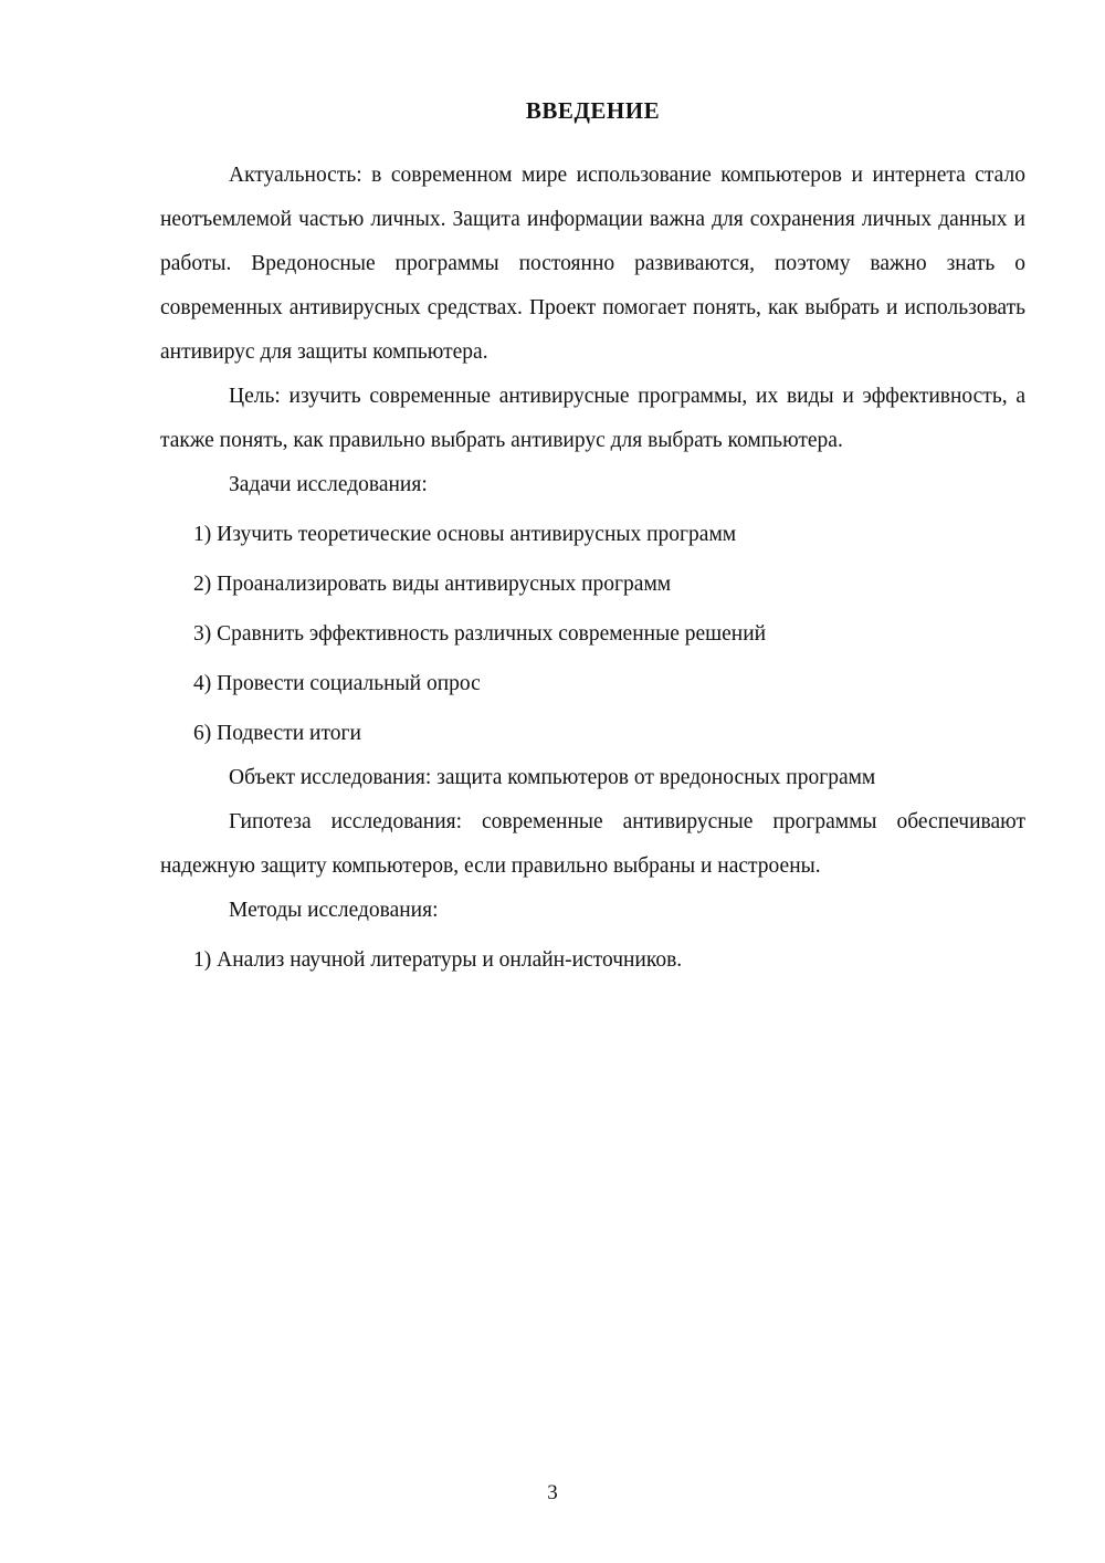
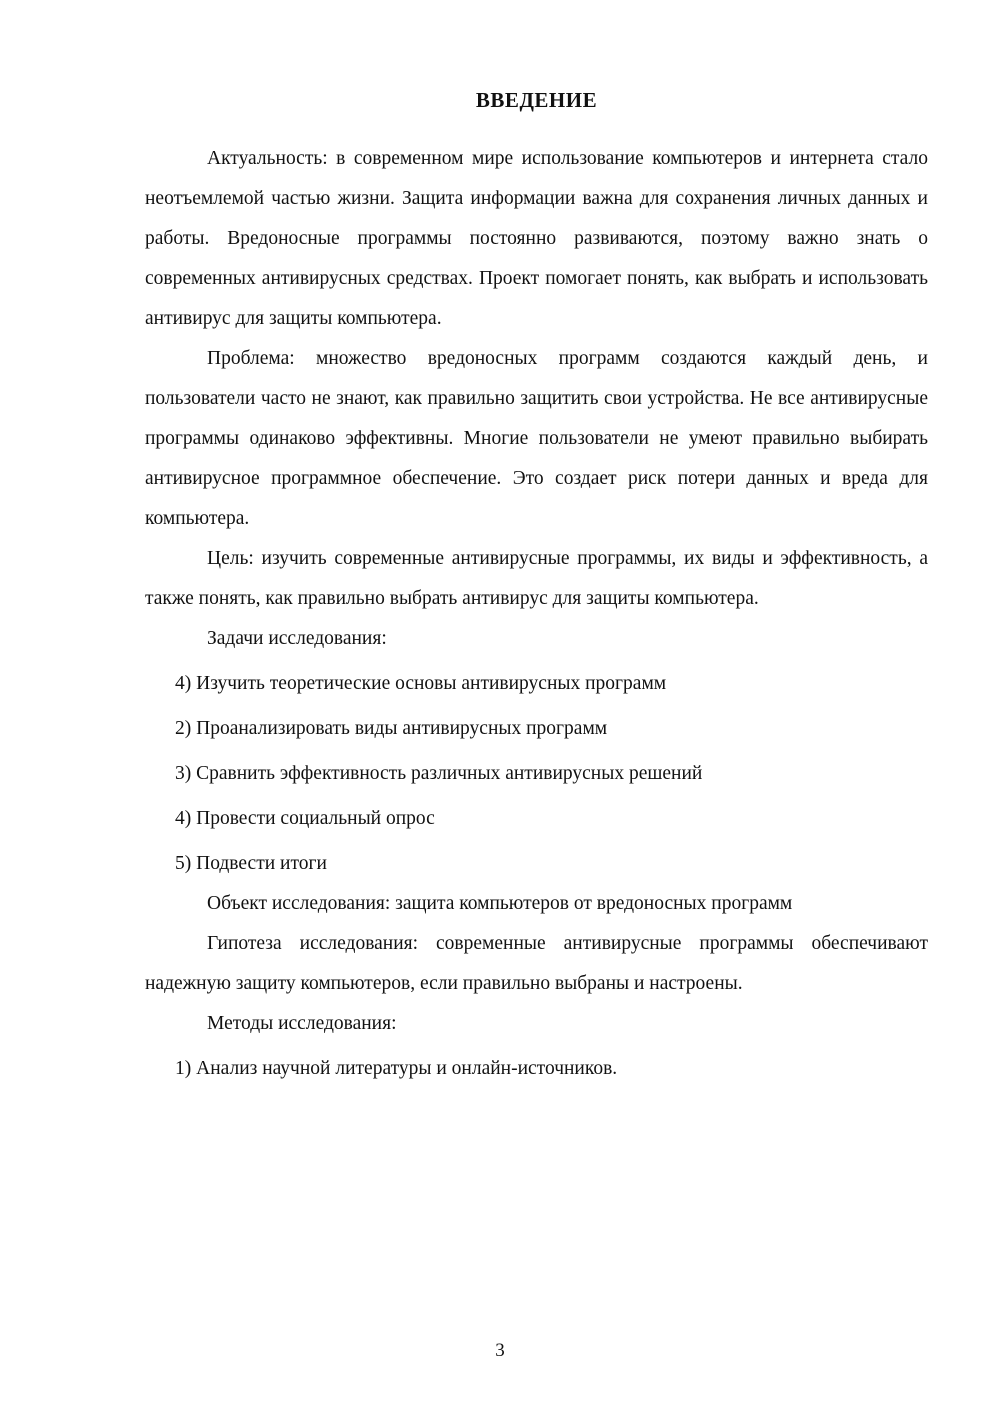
  ВВЕДЕНИЕ
- Актуальность: в современном мире использование компьютеров и интернета стало неотъемлемой частью личных. Защита информации важна для сохранения личных данных и работы. Вредоносные программы постоянно развиваются, поэтому важно знать о современных антивирусных средствах. Проект помогает понять, как выбрать и использовать антивирус для защиты компьютера.
+ Актуальность: в современном мире использование компьютеров и интернета стало неотъемлемой частью жизни. Защита информации важна для сохранения личных данных и работы. Вредоносные программы постоянно развиваются, поэтому важно знать о современных антивирусных средствах. Проект помогает понять, как выбрать и использовать антивирус для защиты компьютера.
+ Проблема: множество вредоносных программ создаются каждый день, и пользователи часто не знают, как правильно защитить свои устройства. Не все антивирусные программы одинаково эффективны. Многие пользователи не умеют правильно выбирать антивирусное программное обеспечение. Это создает риск потери данных и вреда для компьютера.
- Цель: изучить современные антивирусные программы, их виды и эффективность, а также понять, как правильно выбрать антивирус для выбрать компьютера.
+ Цель: изучить современные антивирусные программы, их виды и эффективность, а также понять, как правильно выбрать антивирус для защиты компьютера.
  Задачи исследования:
- 1) Изучить теоретические основы антивирусных программ
+ 4) Изучить теоретические основы антивирусных программ
  2) Проанализировать виды антивирусных программ
- 3) Сравнить эффективность различных современные решений
+ 3) Сравнить эффективность различных антивирусных решений
  4) Провести социальный опрос
- 6) Подвести итоги
+ 5) Подвести итоги
  Объект исследования: защита компьютеров от вредоносных программ
  Гипотеза исследования: современные антивирусные программы обеспечивают надежную защиту компьютеров, если правильно выбраны и настроены.
  Методы исследования:
  1) Анализ научной литературы и онлайн-источников.
  3
